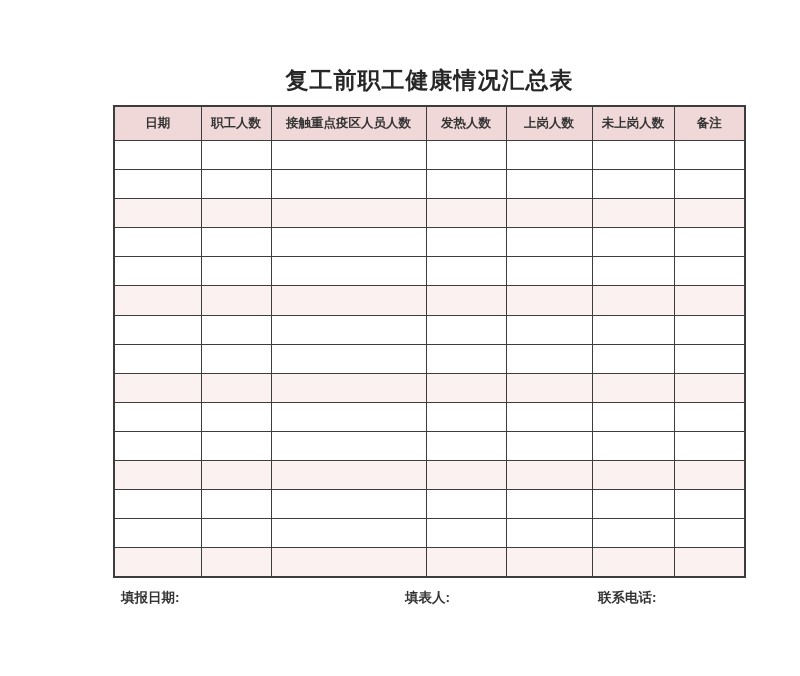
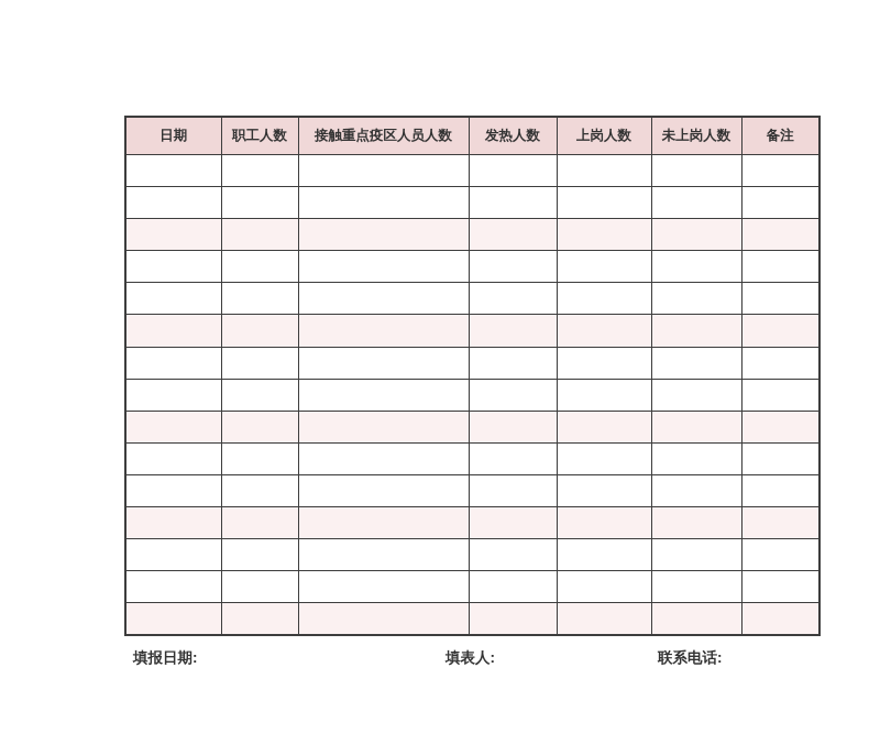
- 复工前职工健康情况汇总表
  日期	职工人数	接触重点疫区人员人数	发热人数	上岗人数	未上岗人数	备注
  填报日期:
  填表人:
  联系电话:
